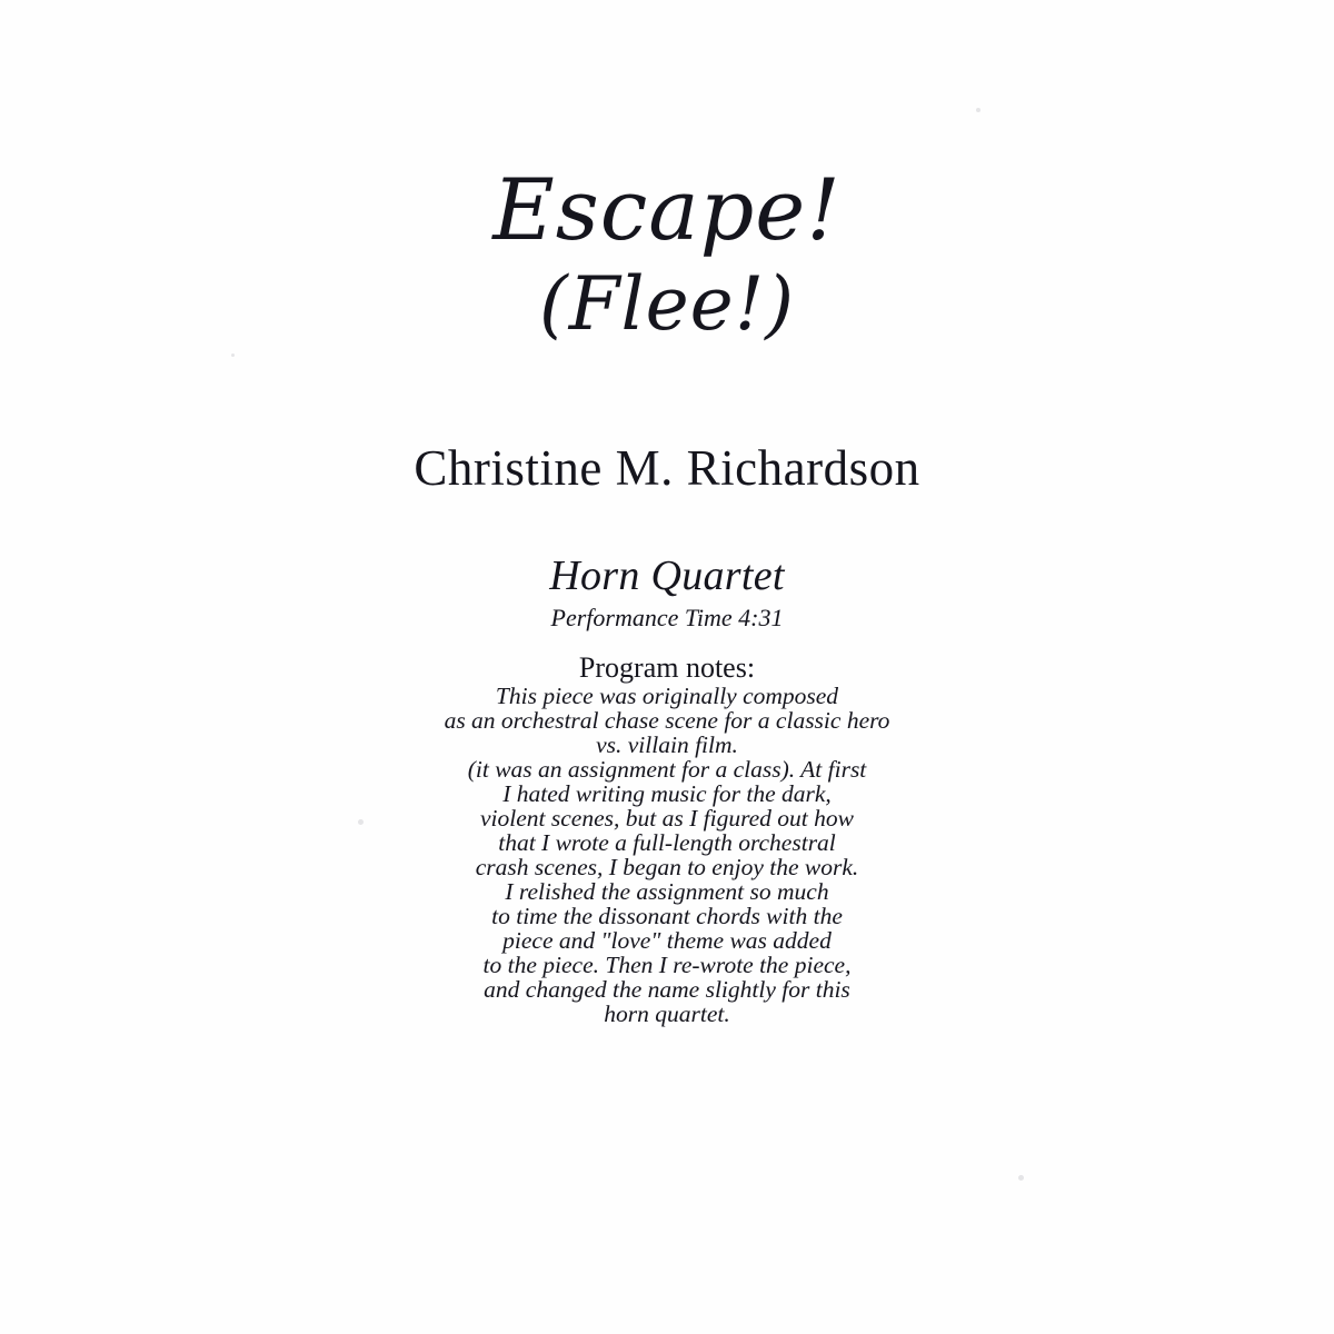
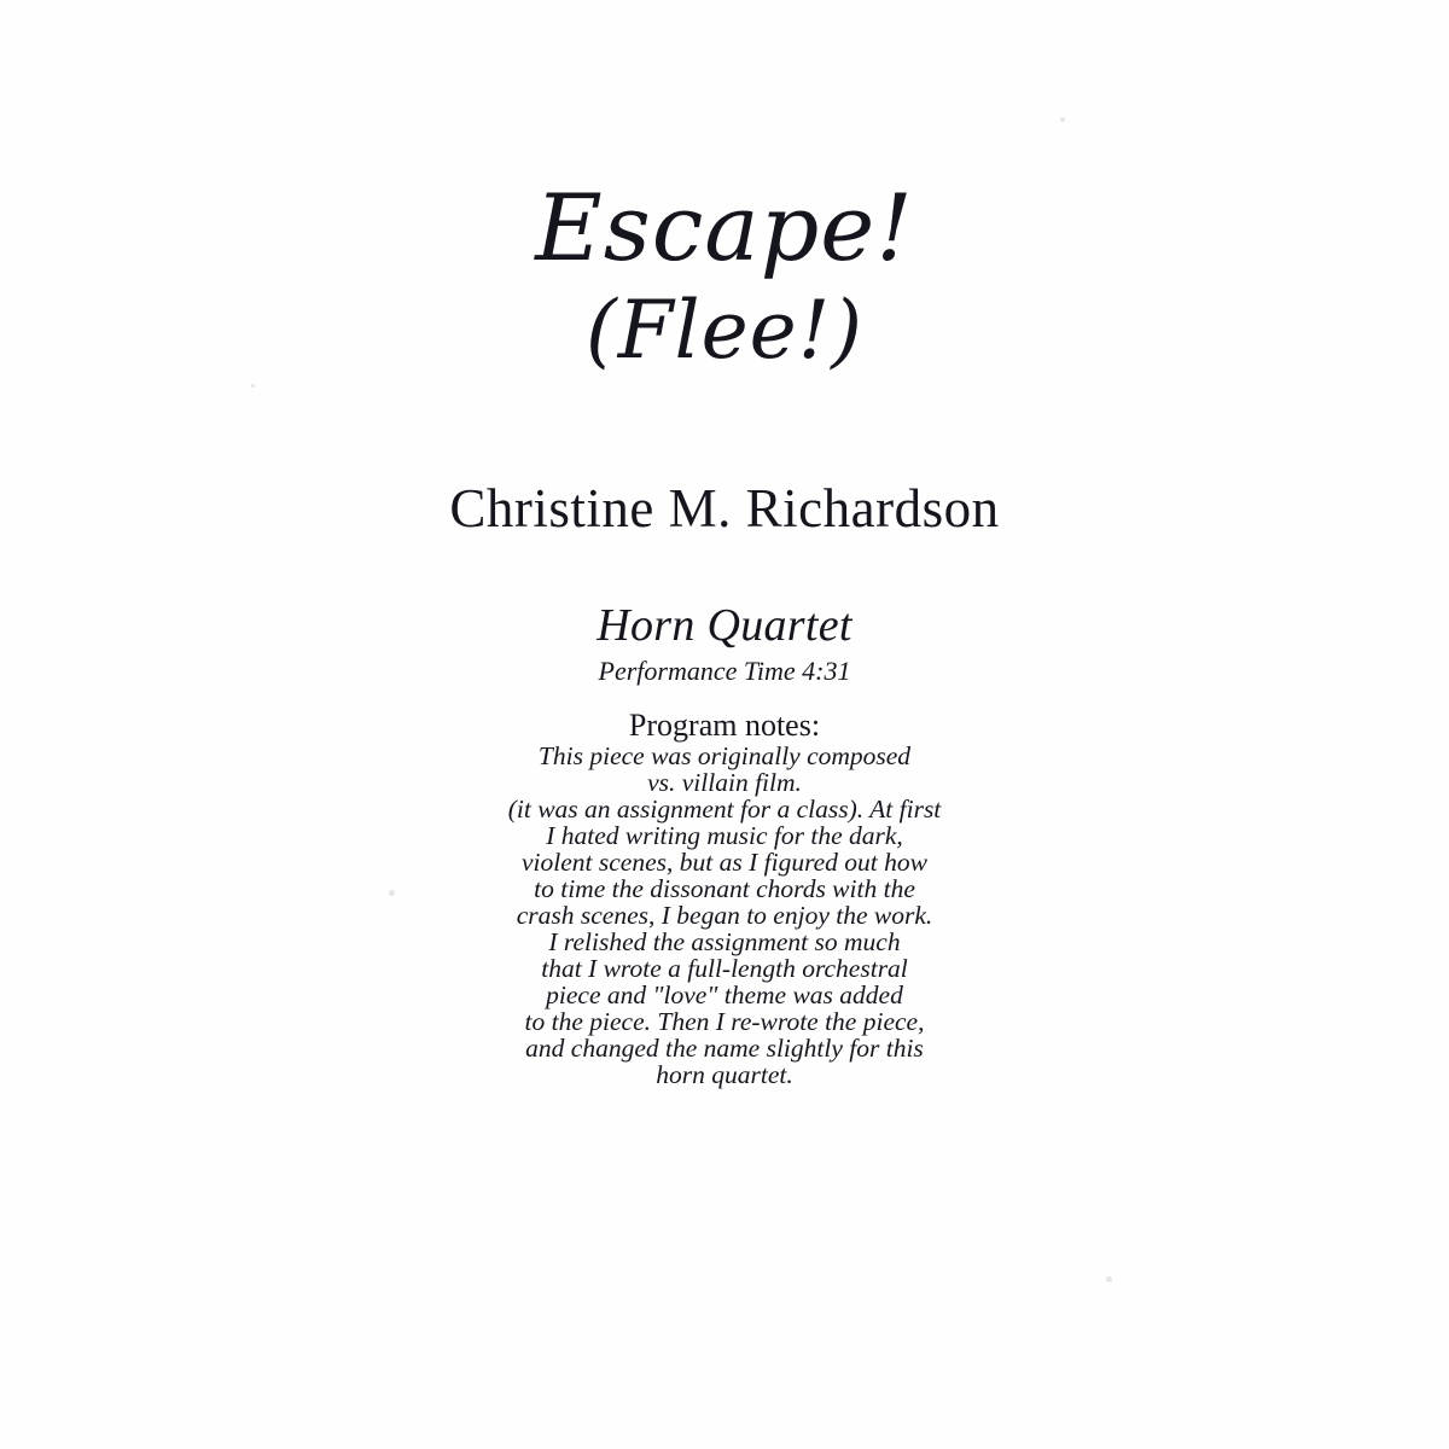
  Escape!
  (Flee!)
  Christine M. Richardson
  Horn Quartet
  Performance Time 4:31
  Program notes:
  This piece was originally composed
- as an orchestral chase scene for a classic hero
  vs. villain film.
  (it was an assignment for a class). At first
  I hated writing music for the dark,
  violent scenes, but as I figured out how
- that I wrote a full-length orchestral
+ to time the dissonant chords with the
  crash scenes, I began to enjoy the work.
  I relished the assignment so much
- to time the dissonant chords with the
+ that I wrote a full-length orchestral
  piece and "love" theme was added
  to the piece. Then I re-wrote the piece,
  and changed the name slightly for this
  horn quartet.
